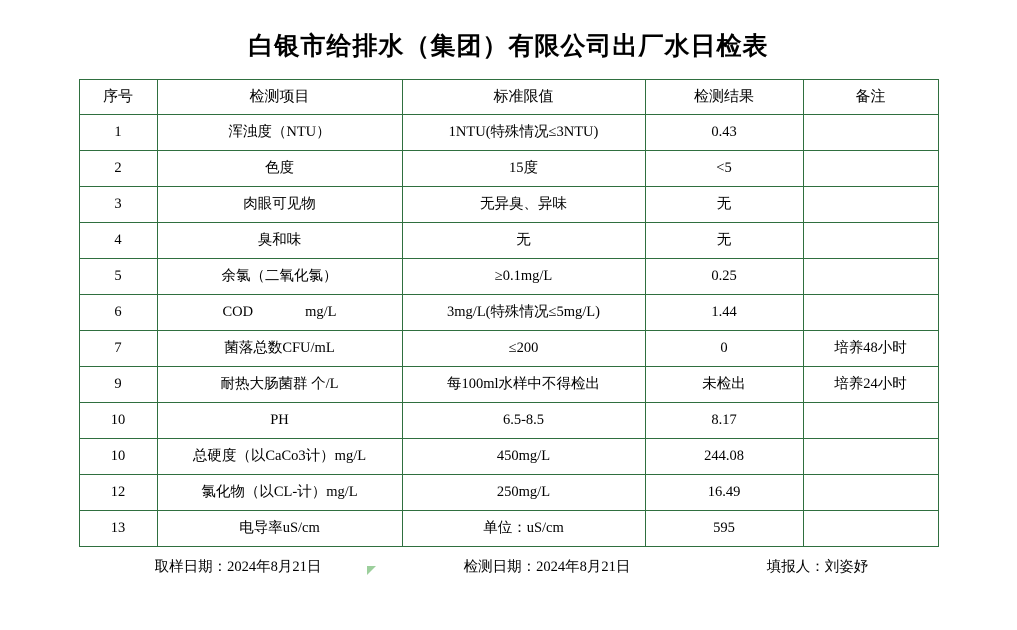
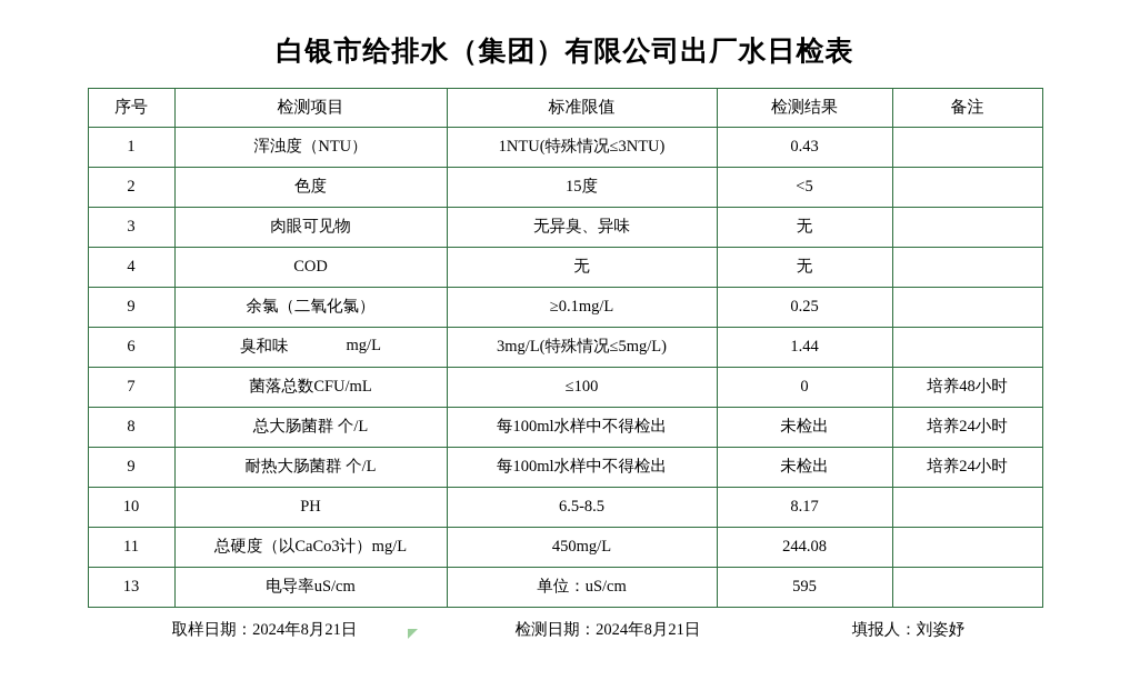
  白银市给排水（集团）有限公司出厂水日检表
  序号	检测项目	标准限值	检测结果	备注
  1	浑浊度（NTU）	1NTU(特殊情况≤3NTU)	0.43
  2	色度	15度	<5
  3	肉眼可见物	无异臭、异味	无
- 4	臭和味	无	无
+ 4	COD	无	无
- 5	余氯（二氧化氯）	≥0.1mg/L	0.25
+ 9	余氯（二氧化氯）	≥0.1mg/L	0.25
- 6	COD mg/L	3mg/L(特殊情况≤5mg/L)	1.44
+ 6	臭和味 mg/L	3mg/L(特殊情况≤5mg/L)	1.44
- 7	菌落总数CFU/mL	≤200	0	培养48小时
+ 7	菌落总数CFU/mL	≤100	0	培养48小时
+ 8	总大肠菌群 个/L	每100ml水样中不得检出	未检出	培养24小时
  9	耐热大肠菌群 个/L	每100ml水样中不得检出	未检出	培养24小时
  10	PH	6.5-8.5	8.17
- 10	总硬度（以CaCo3计）mg/L	450mg/L	244.08
+ 11	总硬度（以CaCo3计）mg/L	450mg/L	244.08
- 12	氯化物（以CL-计）mg/L	250mg/L	16.49
  13	电导率uS/cm	单位：uS/cm	595
  取样日期：2024年8月21日
  检测日期：2024年8月21日
  填报人：刘姿妤
